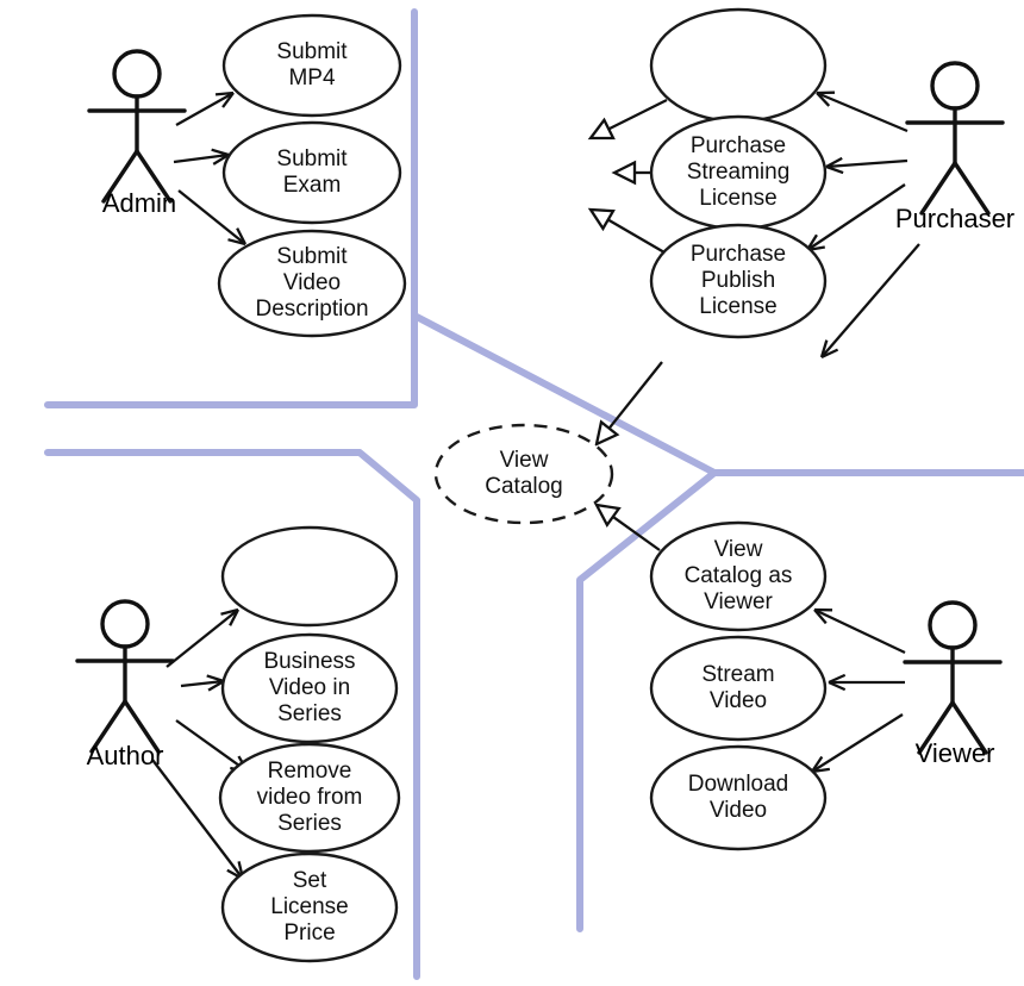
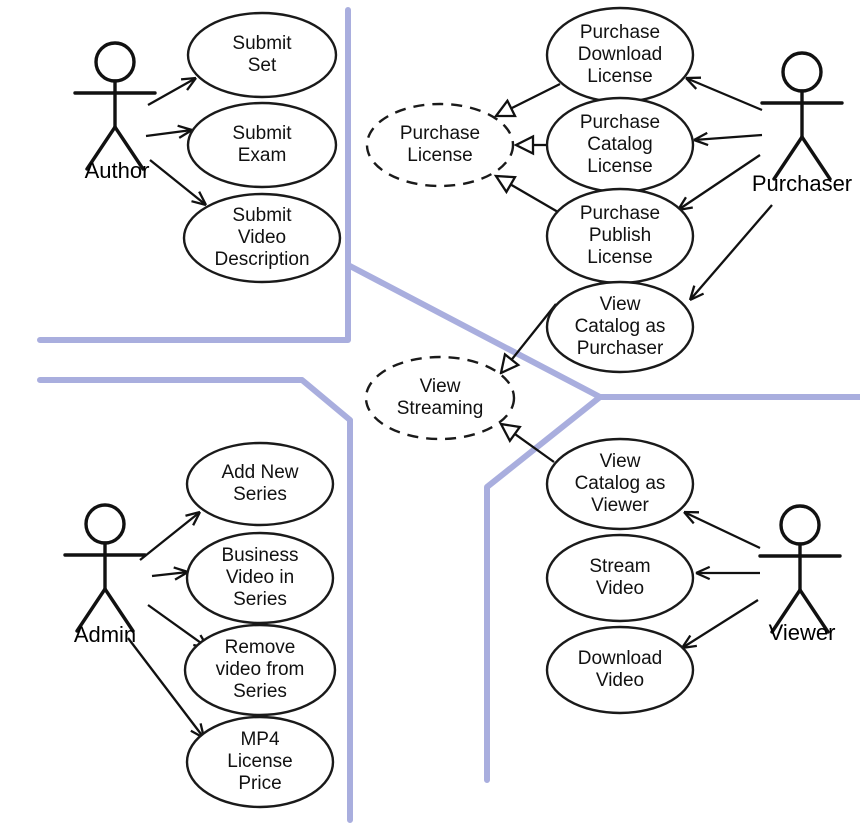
- Submit MP4
+ Submit Set
  Submit Exam
  Submit Video Description
+ Purchase License
+ Purchase Download License
- Purchase Streaming License
+ Purchase Catalog License
  Purchase Publish License
+ View Catalog as Purchaser
- View Catalog
+ View Streaming
+ Add New Series
  Business Video in Series
  Remove video from Series
- Set License Price
+ MP4 License Price
  View Catalog as Viewer
  Stream Video
  Download Video
- Admin
+ Author
  Purchaser
- Author
+ Admin
  Viewer
